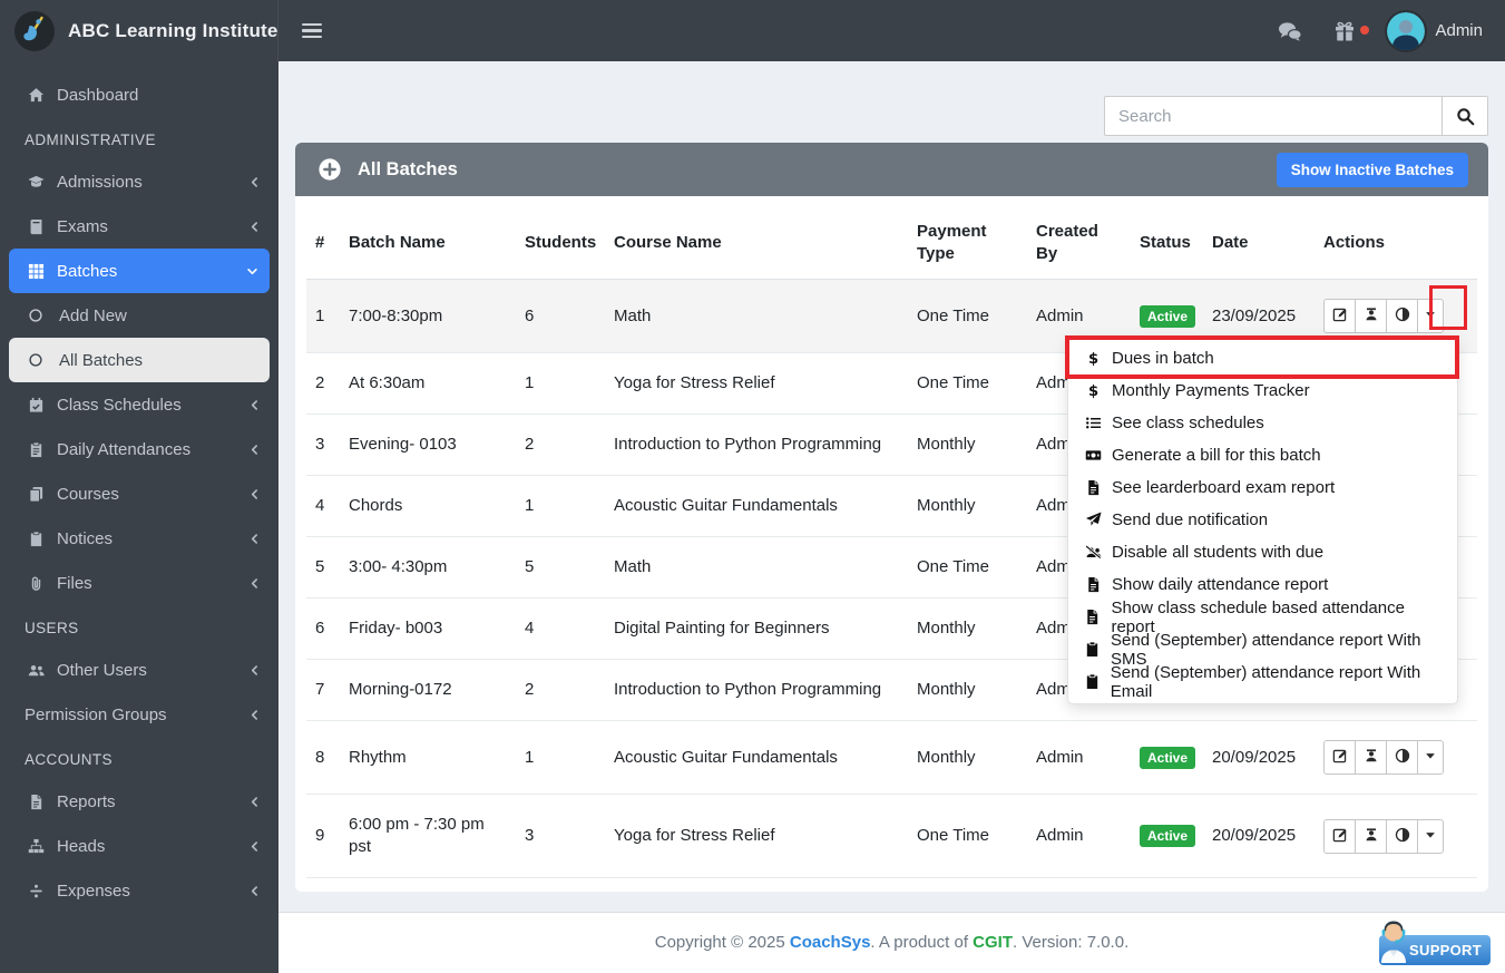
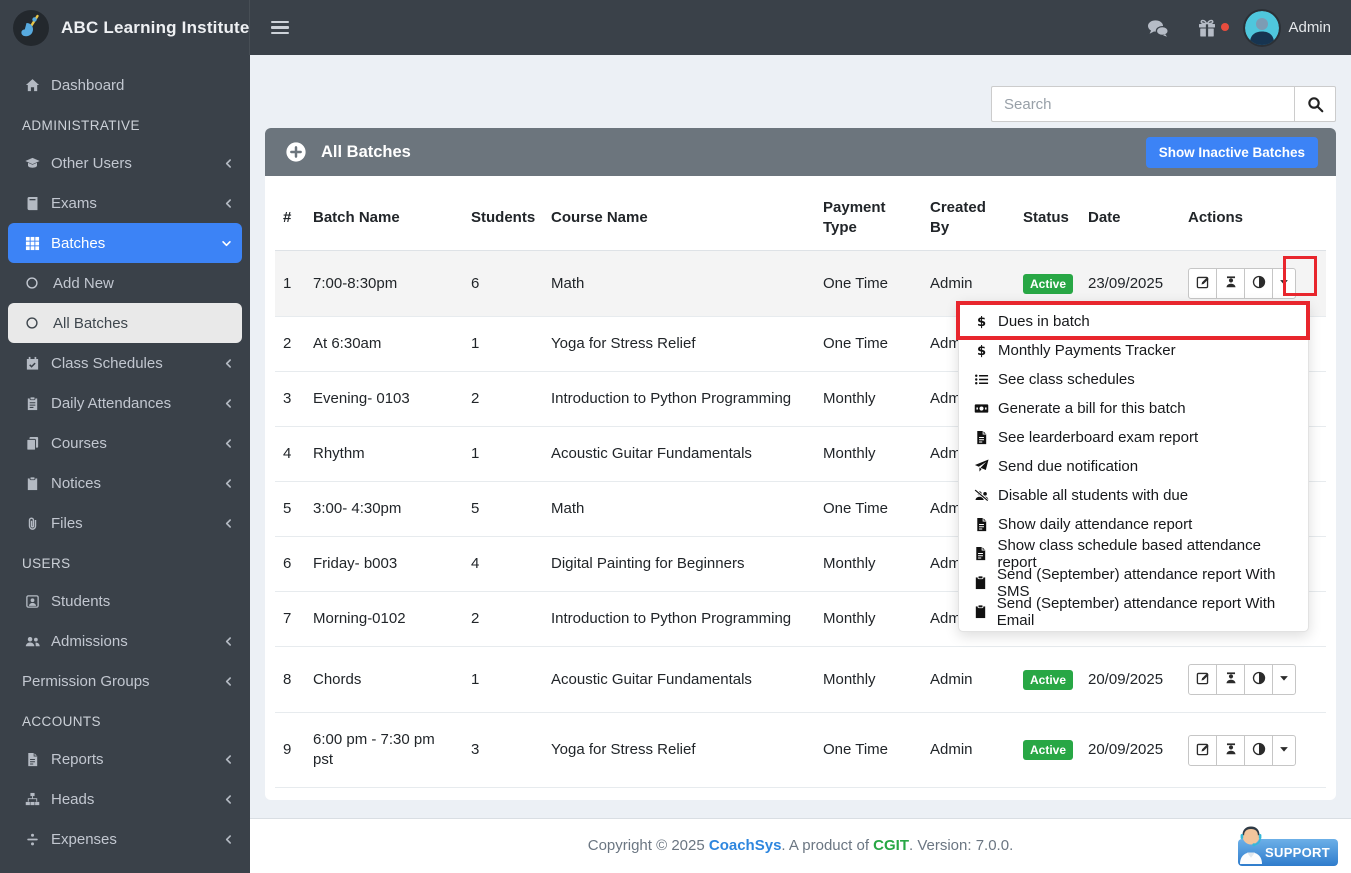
  ABC Learning Institute
  Admin
  Dashboard
  ADMINISTRATIVE
- Admissions
+ Other Users
  Exams
  Batches
  Add New
  All Batches
  Class Schedules
  Daily Attendances
  Courses
  Notices
  Files
  USERS
+ Students
- Other Users
+ Admissions
  Permission Groups
  ACCOUNTS
  Reports
  Heads
  Expenses
  Search
  All Batches
  Show Inactive Batches
  #	Batch Name	Students	Course Name	Payment Type	Created By	Status	Date	Actions
  1	7:00-8:30pm	6	Math	One Time	Admin	Active	23/09/2025
  2	At 6:30am	1	Yoga for Stress Relief	One Time	Adm
  3	Evening- 0103	2	Introduction to Python Programming	Monthly	Adm
- 4	Chords	1	Acoustic Guitar Fundamentals	Monthly	Adm
+ 4	Rhythm	1	Acoustic Guitar Fundamentals	Monthly	Adm
  5	3:00- 4:30pm	5	Math	One Time	Adm
  6	Friday- b003	4	Digital Painting for Beginners	Monthly	Adm
- 7	Morning-0172	2	Introduction to Python Programming	Monthly	Adm
+ 7	Morning-0102	2	Introduction to Python Programming	Monthly	Adm
- 8	Rhythm	1	Acoustic Guitar Fundamentals	Monthly	Admin	Active	20/09/2025
+ 8	Chords	1	Acoustic Guitar Fundamentals	Monthly	Admin	Active	20/09/2025
  9	6:00 pm - 7:30 pm pst	3	Yoga for Stress Relief	One Time	Admin	Active	20/09/2025
  $
  Dues in batch
  $
  Monthly Payments Tracker
  See class schedules
  Generate a bill for this batch
  See learderboard exam report
  Send due notification
  Disable all students with due
  Show daily attendance report
  Show class schedule based attendance report
  Send (September) attendance report With SMS
  Send (September) attendance report With Email
  Copyright © 2025 CoachSys. A product of CGIT. Version: 7.0.0.
  SUPPORT
